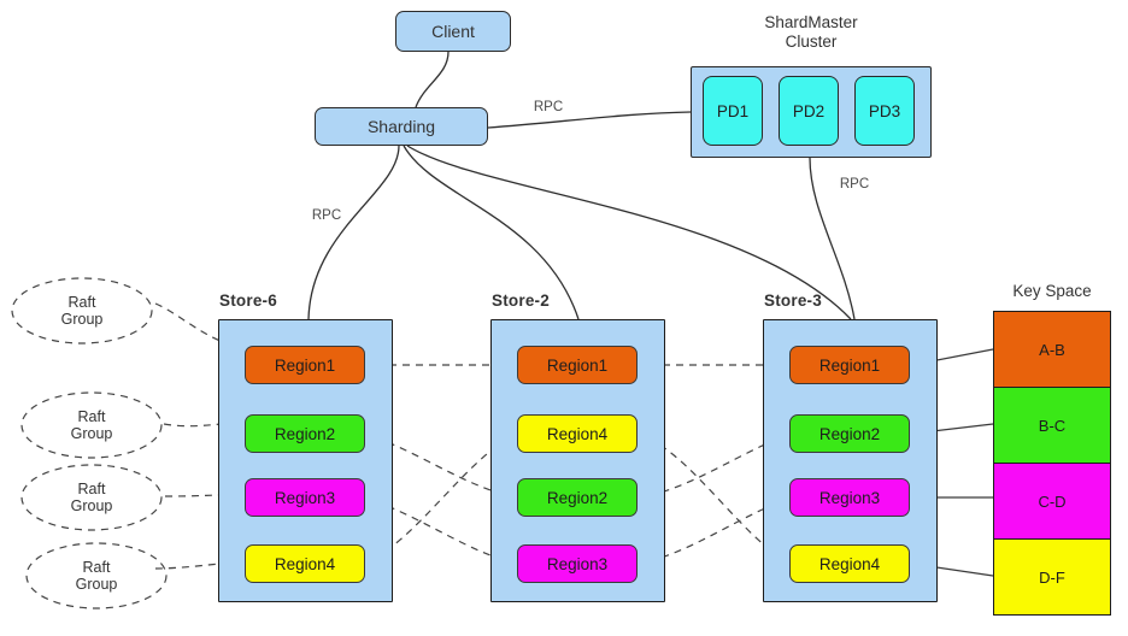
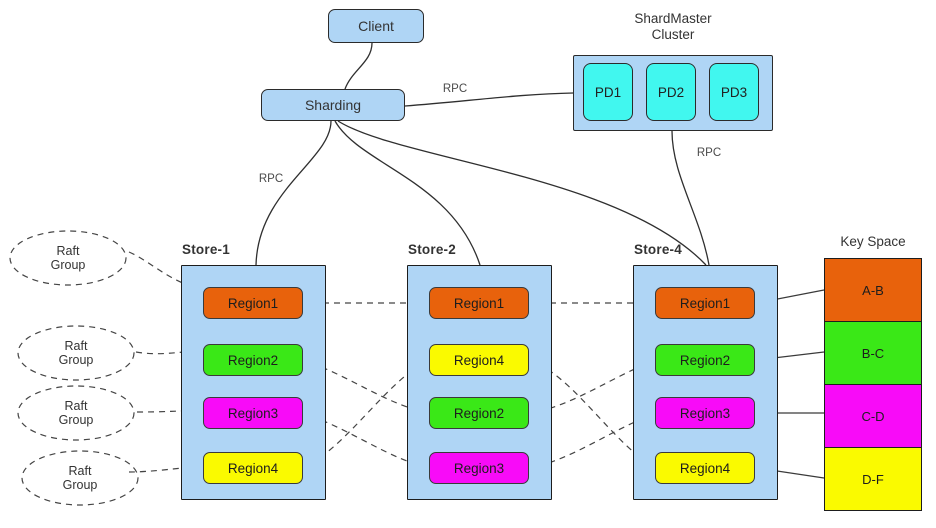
  Client
  Sharding
  ShardMaster
  Cluster
  PD1
  PD2
  PD3
  RPC
  RPC
  RPC
  Raft
  Group
  Raft
  Group
  Raft
  Group
  Raft
  Group
- Store-6
+ Store-1
  Region1
  Region2
  Region3
  Region4
  Store-2
  Region1
  Region4
  Region2
  Region3
- Store-3
+ Store-4
  Region1
  Region2
  Region3
  Region4
  Key Space
  A-B
  B-C
  C-D
  D-F
